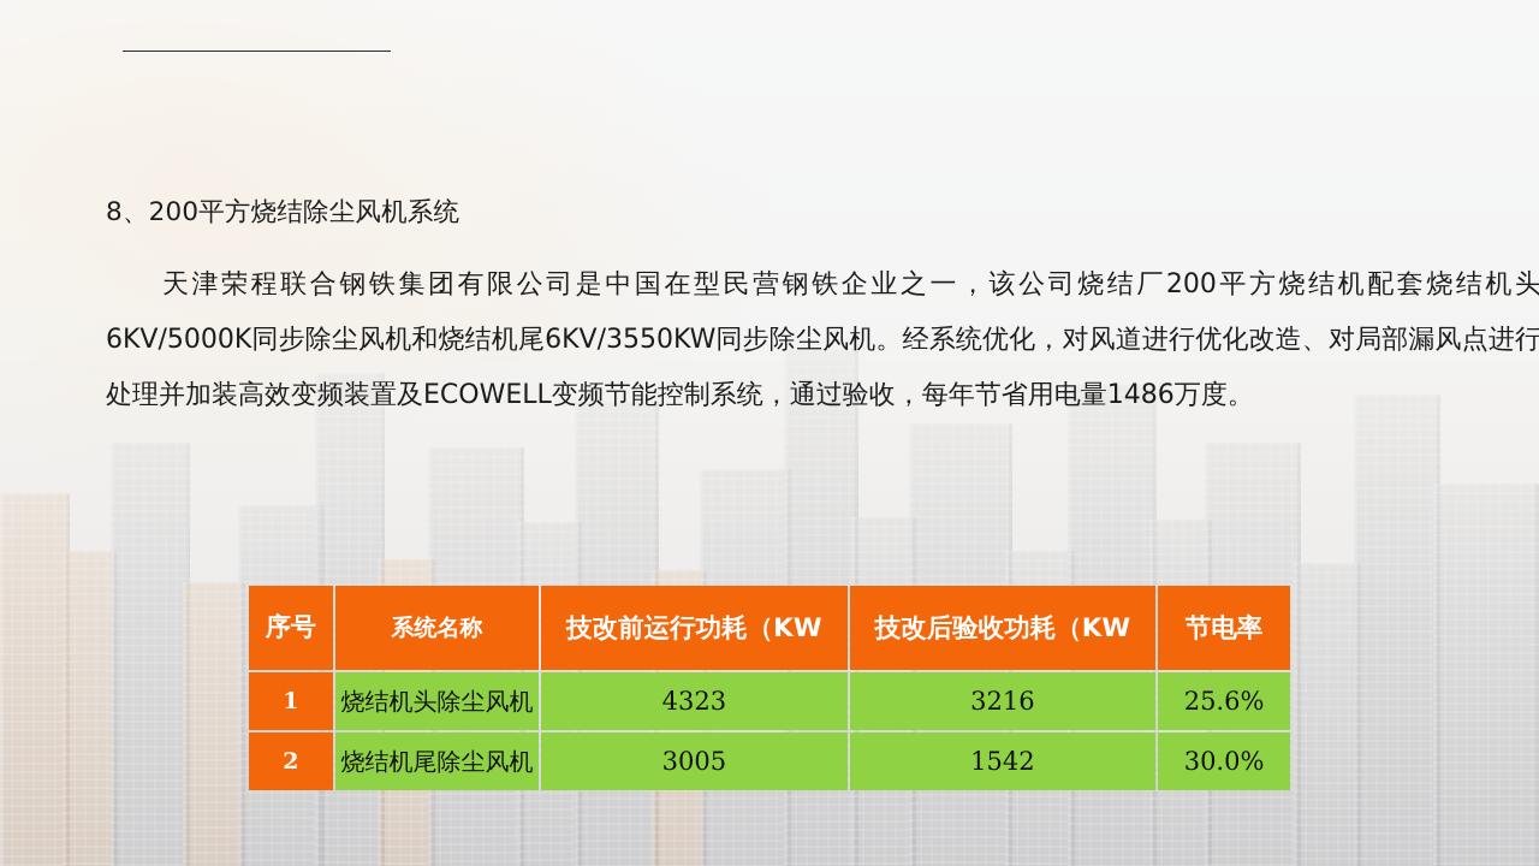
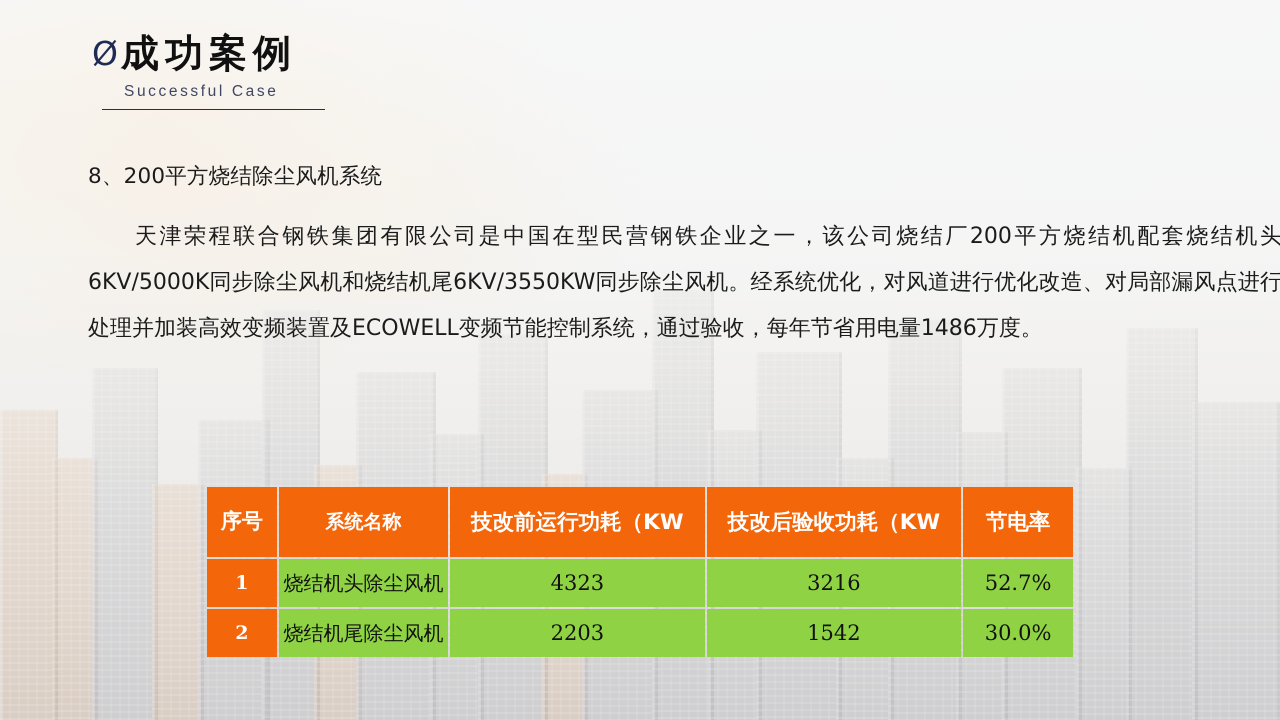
+ Ø
+ 成功案例
+ Successful Case
  8、200平方烧结除尘风机系统
  天津荣程联合钢铁集团有限公司是中国在型民营钢铁企业之一，该公司烧结厂200平方烧结机配套烧结机头6KV/5000K同步除尘风机和烧结机尾6KV/3550KW同步除尘风机。经系统优化，对风道进行优化改造、对局部漏风点进行处理并加装高效变频装置及ECOWELL变频节能控制系统，通过验收，每年节省用电量1486万度。
  序号	系统名称	技改前运行功耗（KW	技改后验收功耗（KW	节电率
- 1	烧结机头除尘风机	4323	3216	25.6%
+ 1	烧结机头除尘风机	4323	3216	52.7%
- 2	烧结机尾除尘风机	3005	1542	30.0%
+ 2	烧结机尾除尘风机	2203	1542	30.0%
